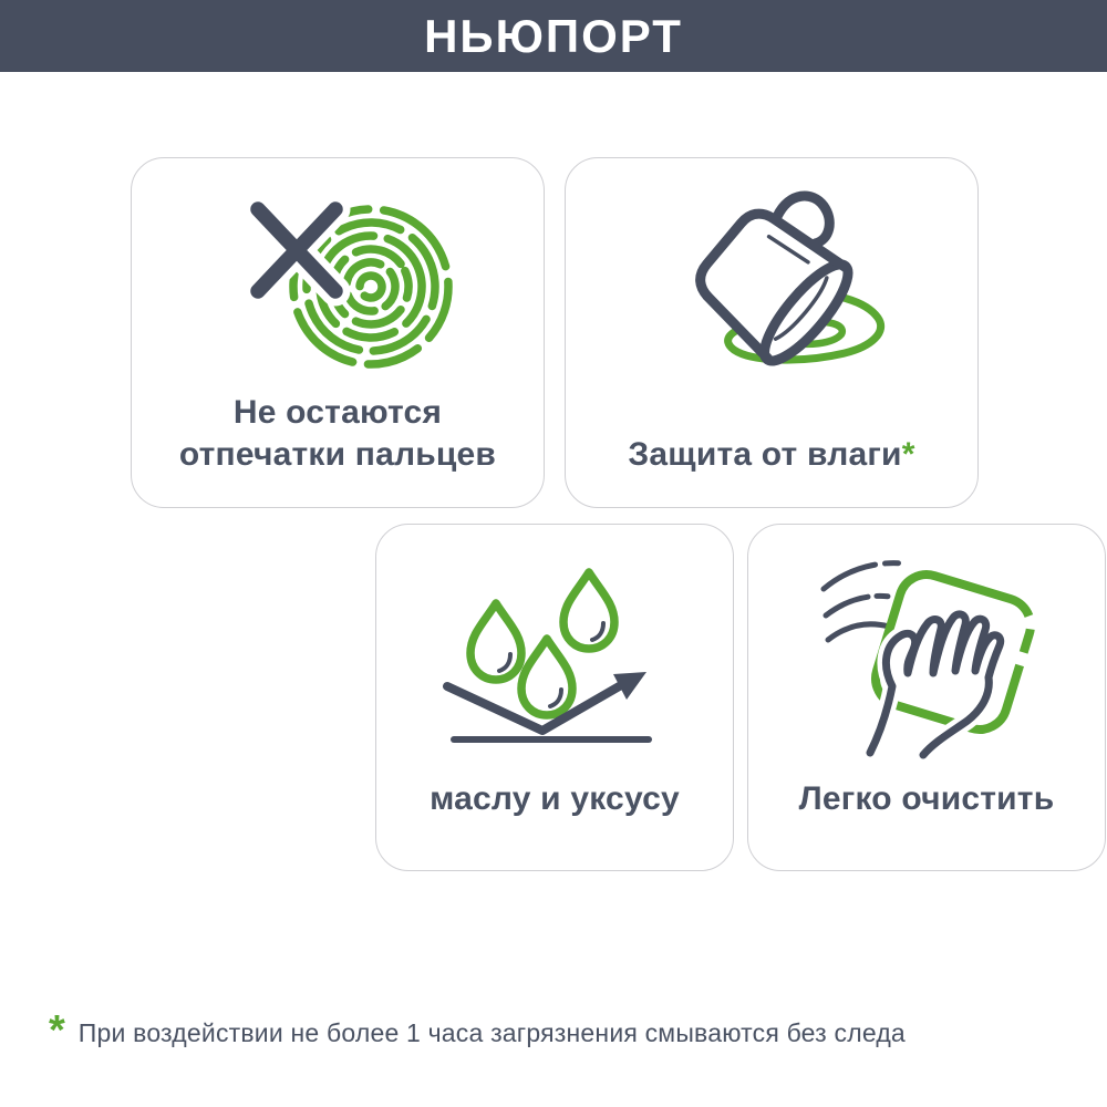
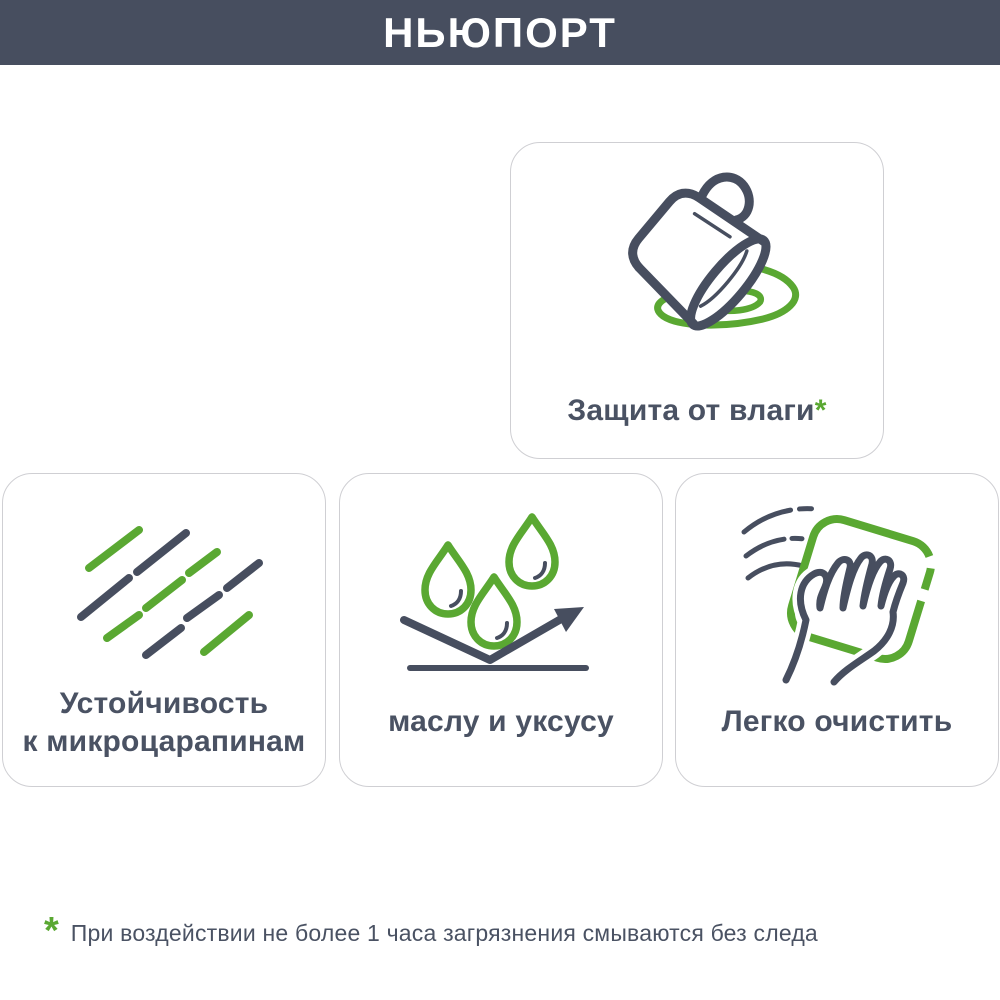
  НЬЮПОРТ
- Не остаются
- отпечатки пальцев
  Защита от влаги*
+ Устойчивость
+ к микроцарапинам
  маслу и уксусу
  Легко очистить
  *
  При воздействии не более 1 часа загрязнения смываются без следа
